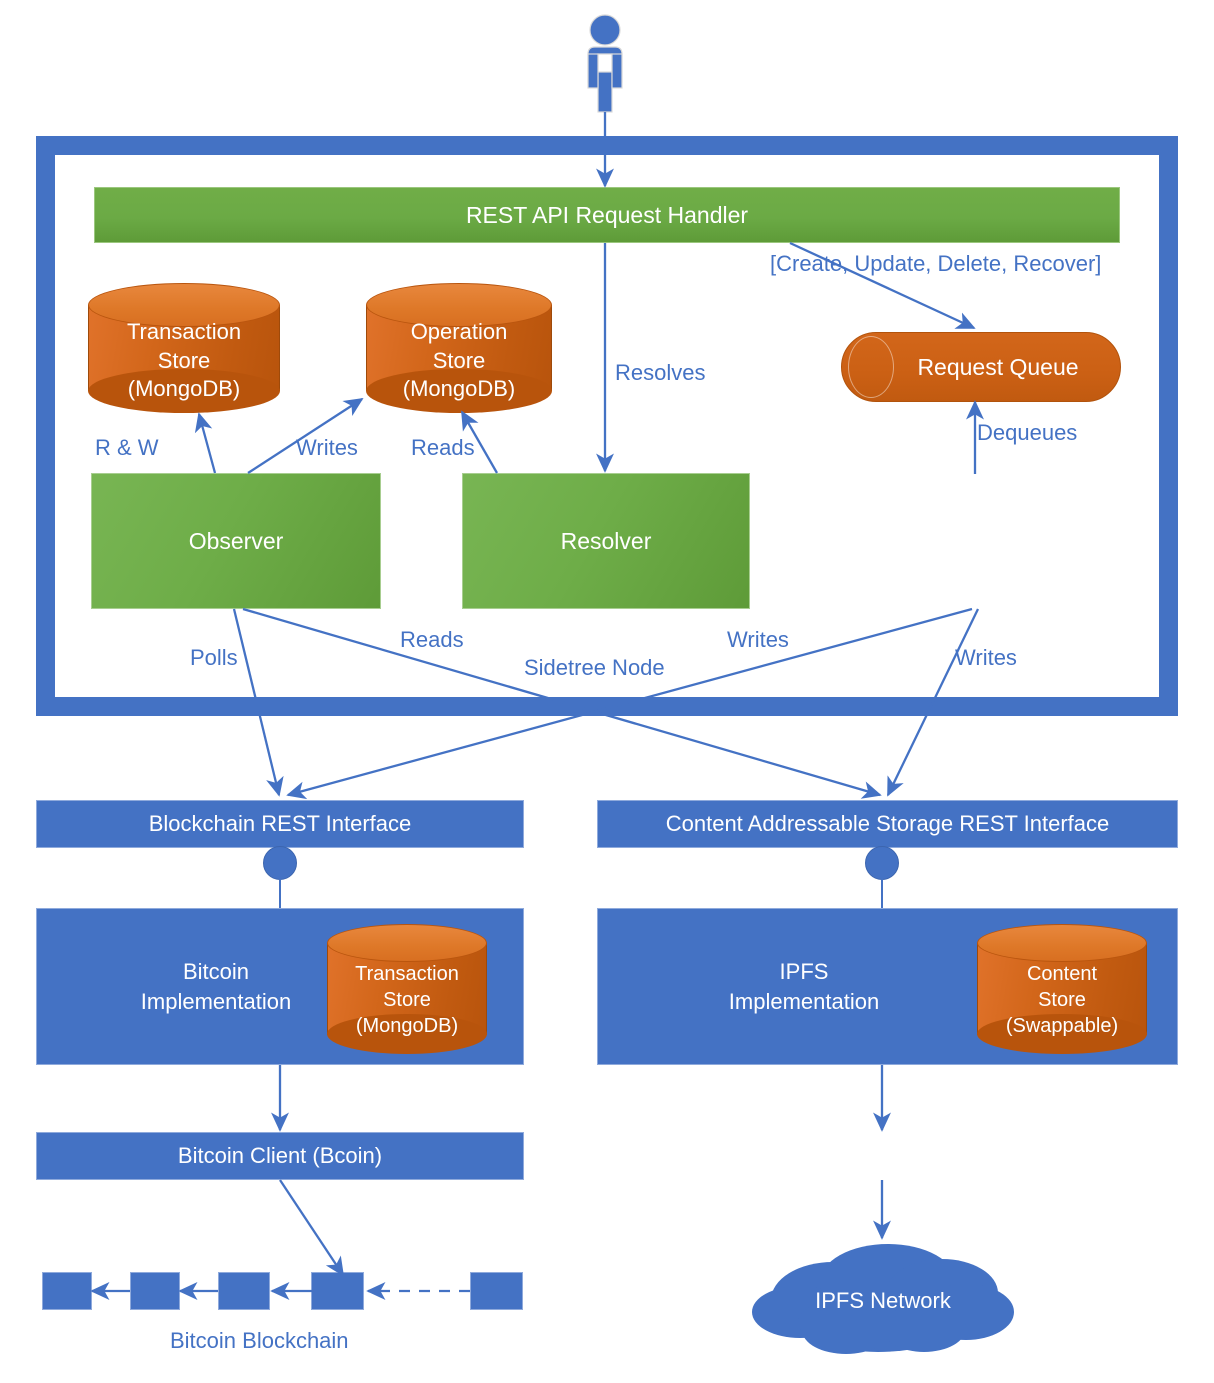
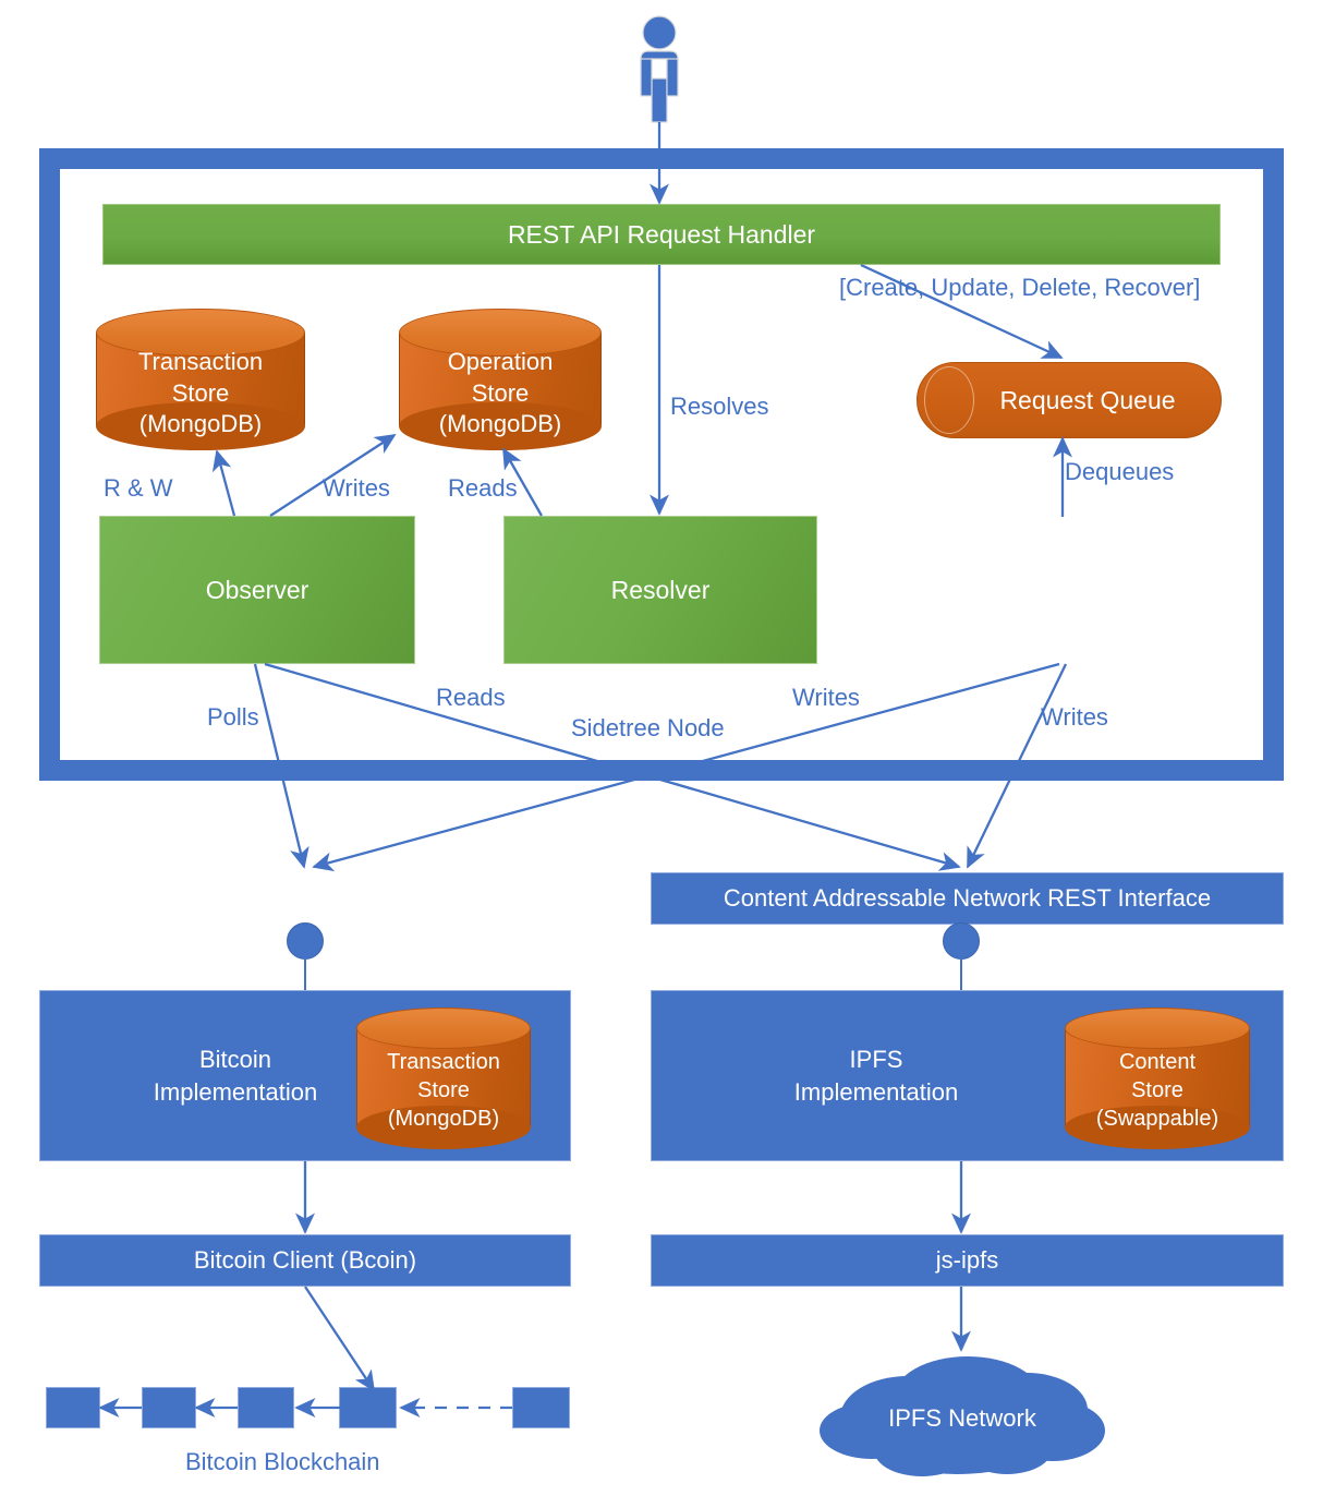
  REST API Request Handler
  Transaction
  Store
  (MongoDB)
  Operation
  Store
  (MongoDB)
  Request Queue
  Observer
  Resolver
  [Create, Update, Delete, Recover]
  Resolves
  Dequeues
  R & W
  Writes
  Reads
  Polls
  Reads
  Sidetree Node
  Writes
  Writes
- Blockchain REST Interface
  Bitcoin
  Implementation
  Transaction
  Store
  (MongoDB)
  Bitcoin Client (Bcoin)
  Bitcoin Blockchain
- Content Addressable Storage REST Interface
+ Content Addressable Network REST Interface
  IPFS
  Implementation
  Content
  Store
  (Swappable)
+ js-ipfs
  IPFS Network
